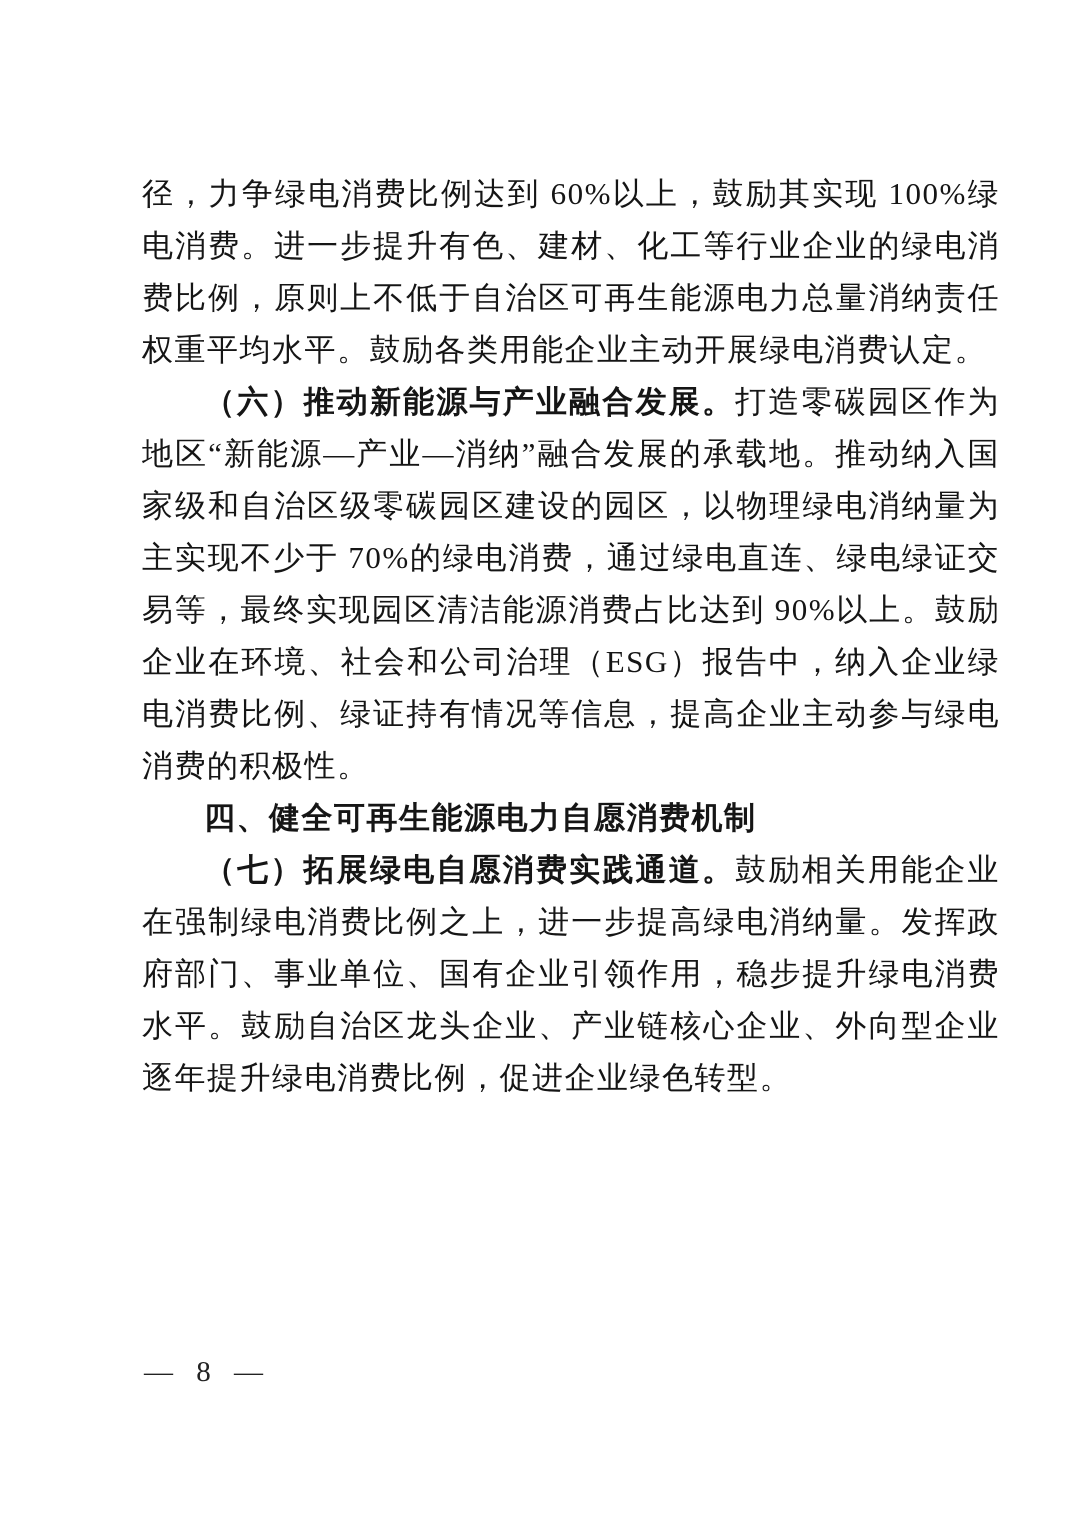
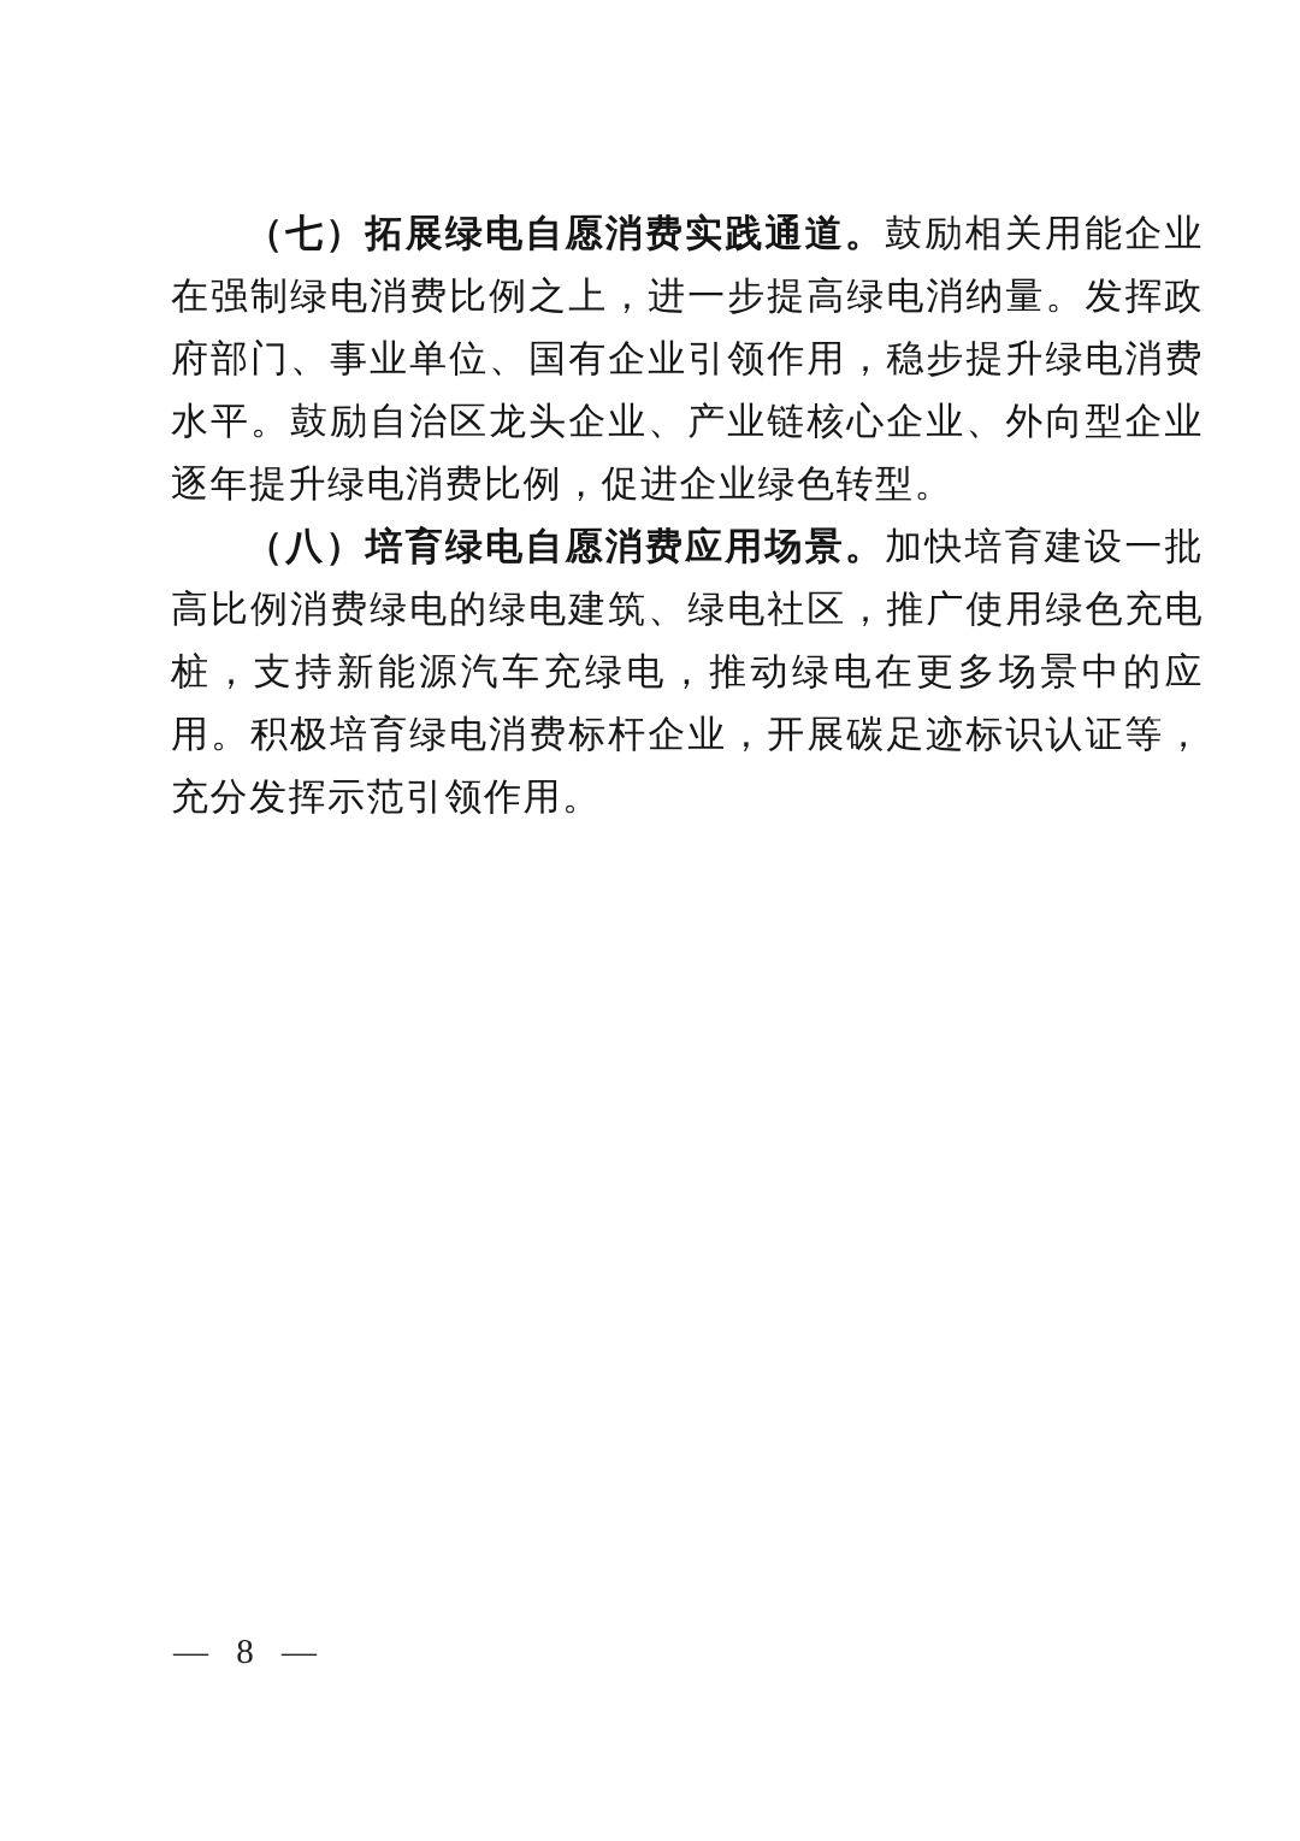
- 径，力争绿电消费比例达到 60%以上，鼓励其实现 100%绿电消费。进一步提升有色、建材、化工等行业企业的绿电消费比例，原则上不低于自治区可再生能源电力总量消纳责任权重平均水平。鼓励各类用能企业主动开展绿电消费认定。
- （六）推动新能源与产业融合发展。打造零碳园区作为地区“新能源—产业—消纳”融合发展的承载地。推动纳入国家级和自治区级零碳园区建设的园区，以物理绿电消纳量为主实现不少于 70%的绿电消费，通过绿电直连、绿电绿证交易等，最终实现园区清洁能源消费占比达到 90%以上。鼓励企业在环境、社会和公司治理（ESG）报告中，纳入企业绿电消费比例、绿证持有情况等信息，提高企业主动参与绿电消费的积极性。
- 四、健全可再生能源电力自愿消费机制
  （七）拓展绿电自愿消费实践通道。鼓励相关用能企业在强制绿电消费比例之上，进一步提高绿电消纳量。发挥政府部门、事业单位、国有企业引领作用，稳步提升绿电消费水平。鼓励自治区龙头企业、产业链核心企业、外向型企业逐年提升绿电消费比例，促进企业绿色转型。
+ （八）培育绿电自愿消费应用场景。加快培育建设一批高比例消费绿电的绿电建筑、绿电社区，推广使用绿色充电桩，支持新能源汽车充绿电，推动绿电在更多场景中的应用。积极培育绿电消费标杆企业，开展碳足迹标识认证等，充分发挥示范引领作用。
  — 8 —
